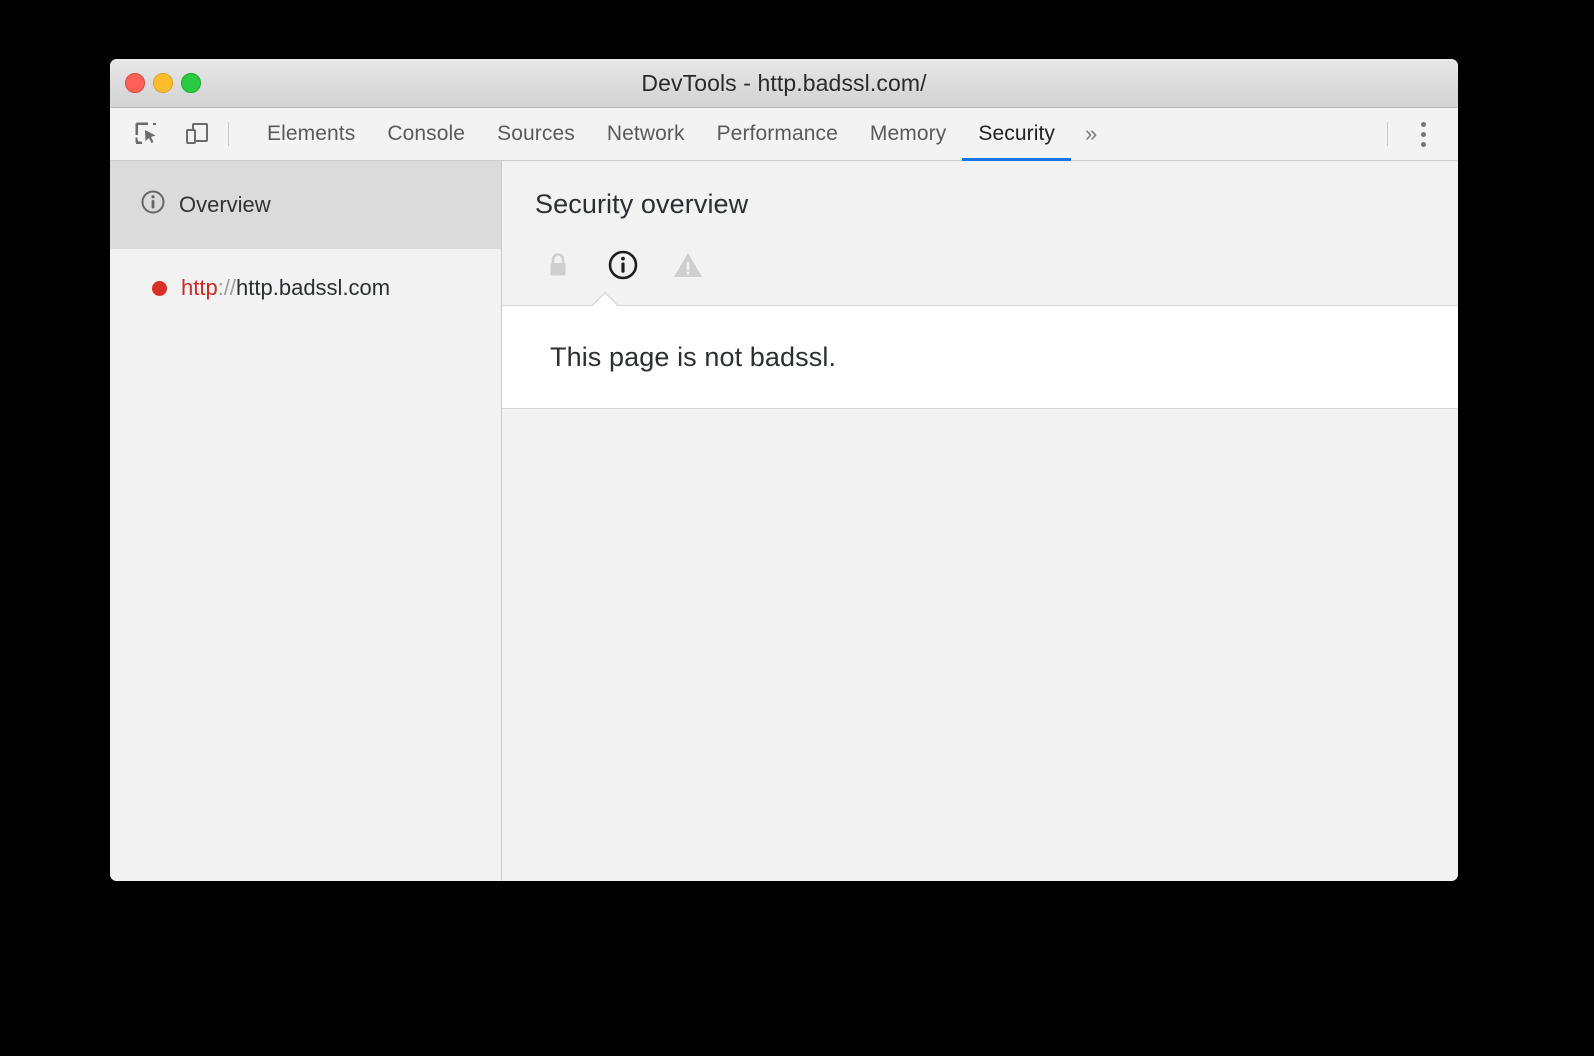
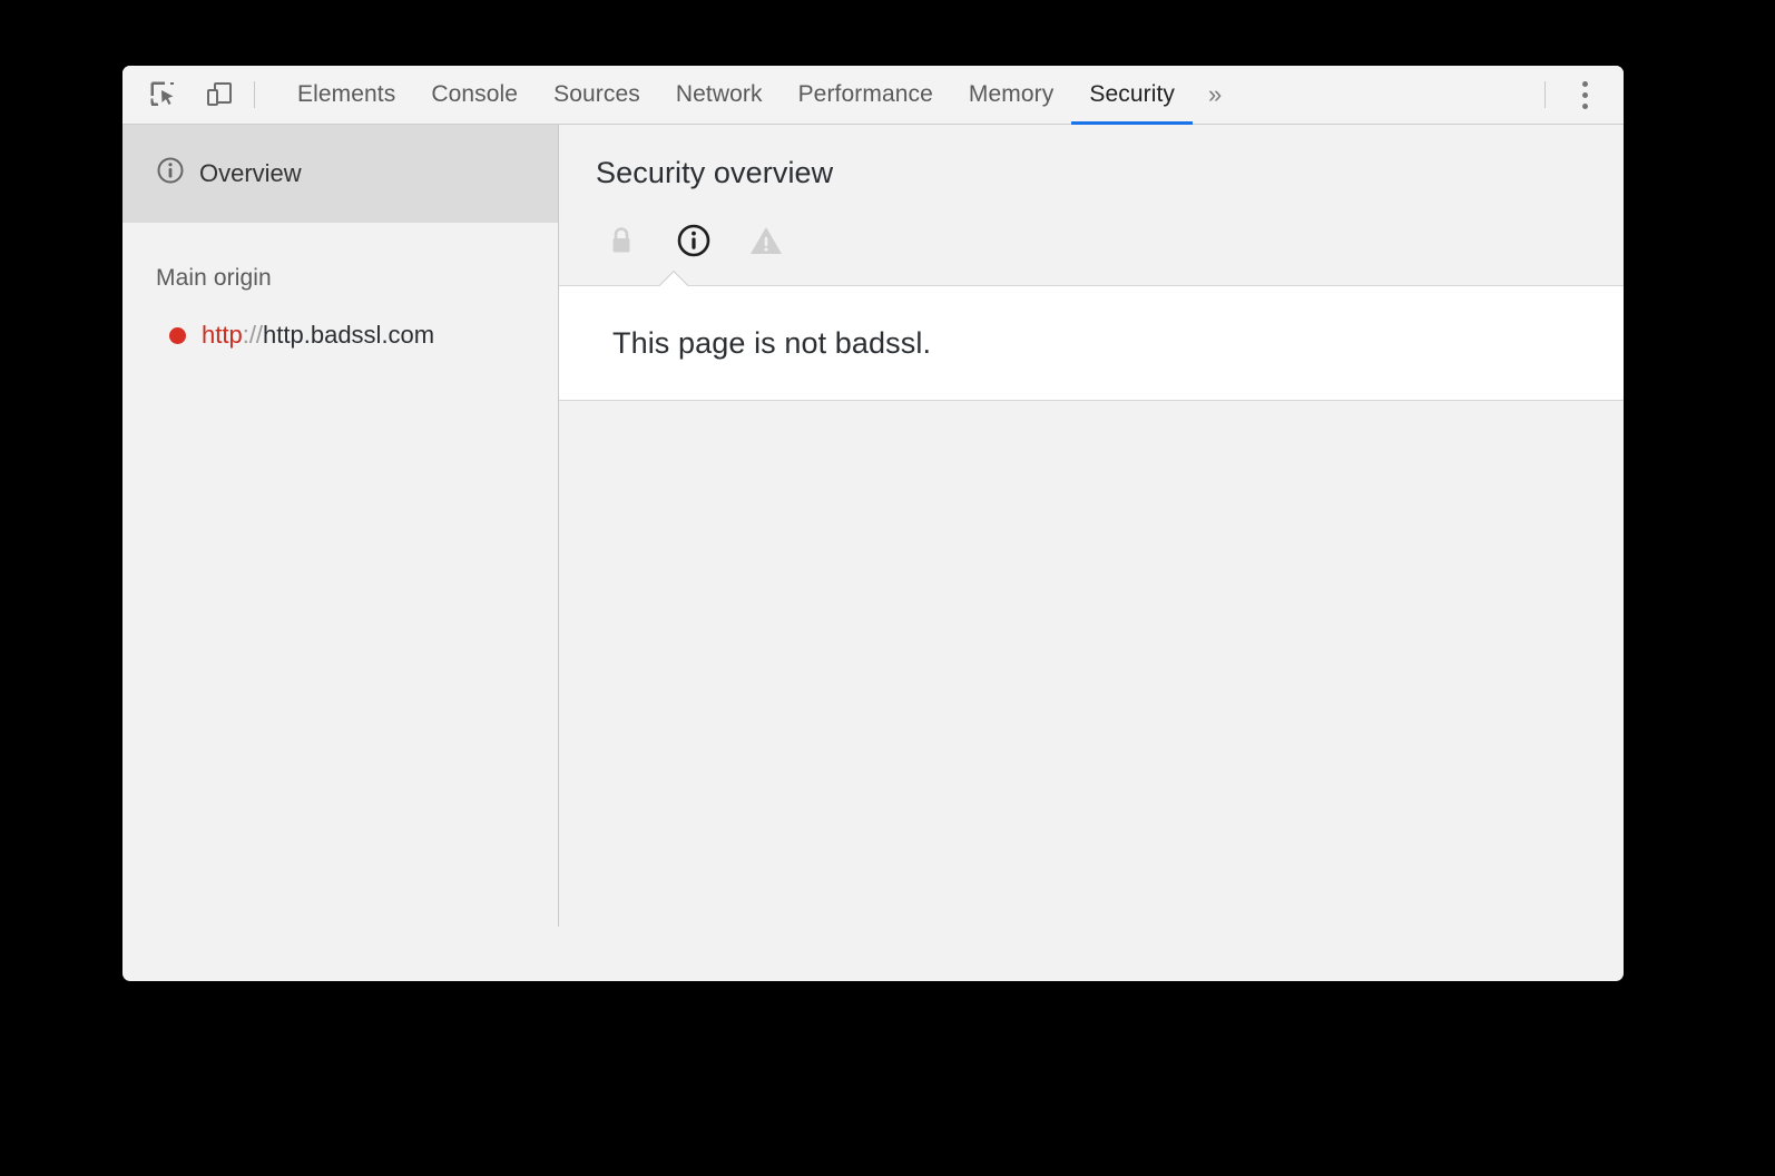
- DevTools - http.badssl.com/
  Elements
  Console
  Sources
  Network
  Performance
  Memory
  Security
  »
  Overview
+ Main origin
  http://http.badssl.com
  Security overview
  This page is not badssl.
